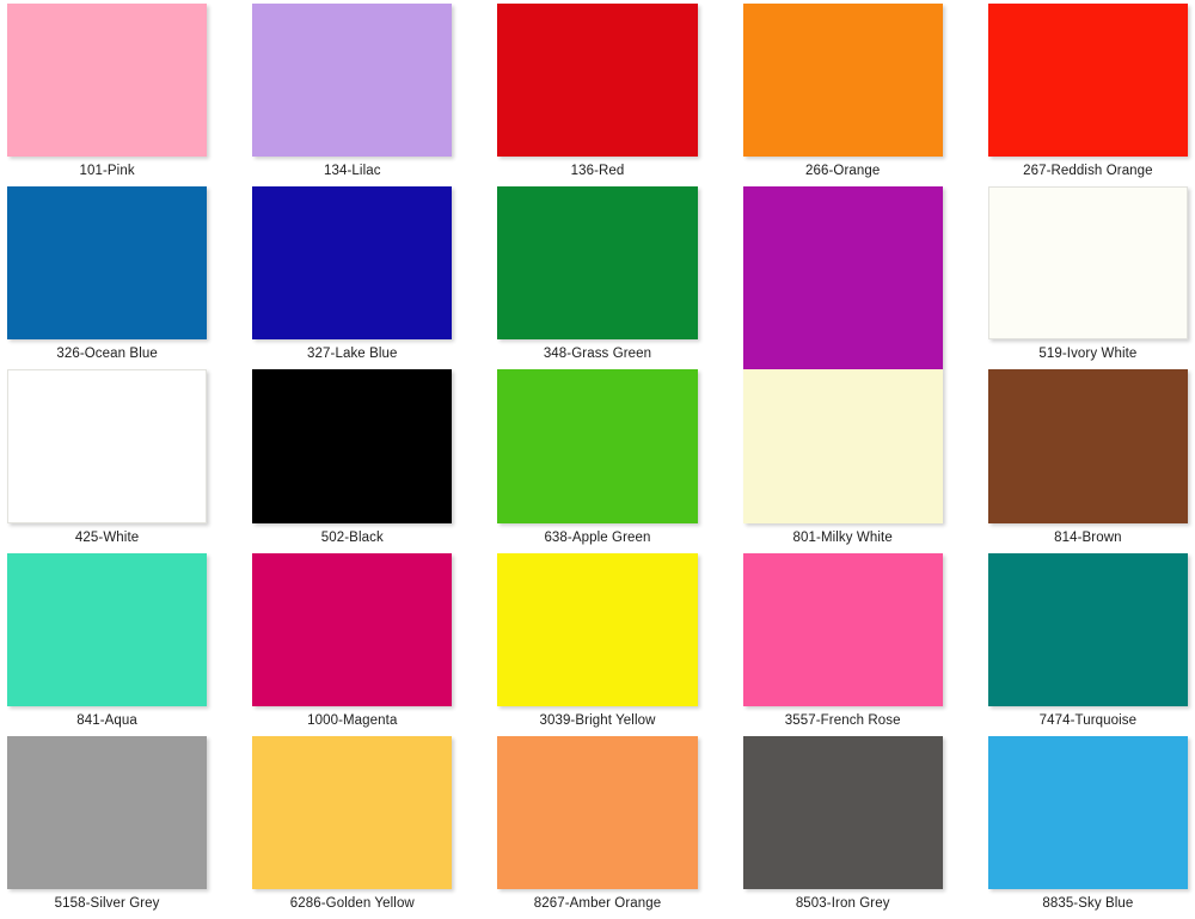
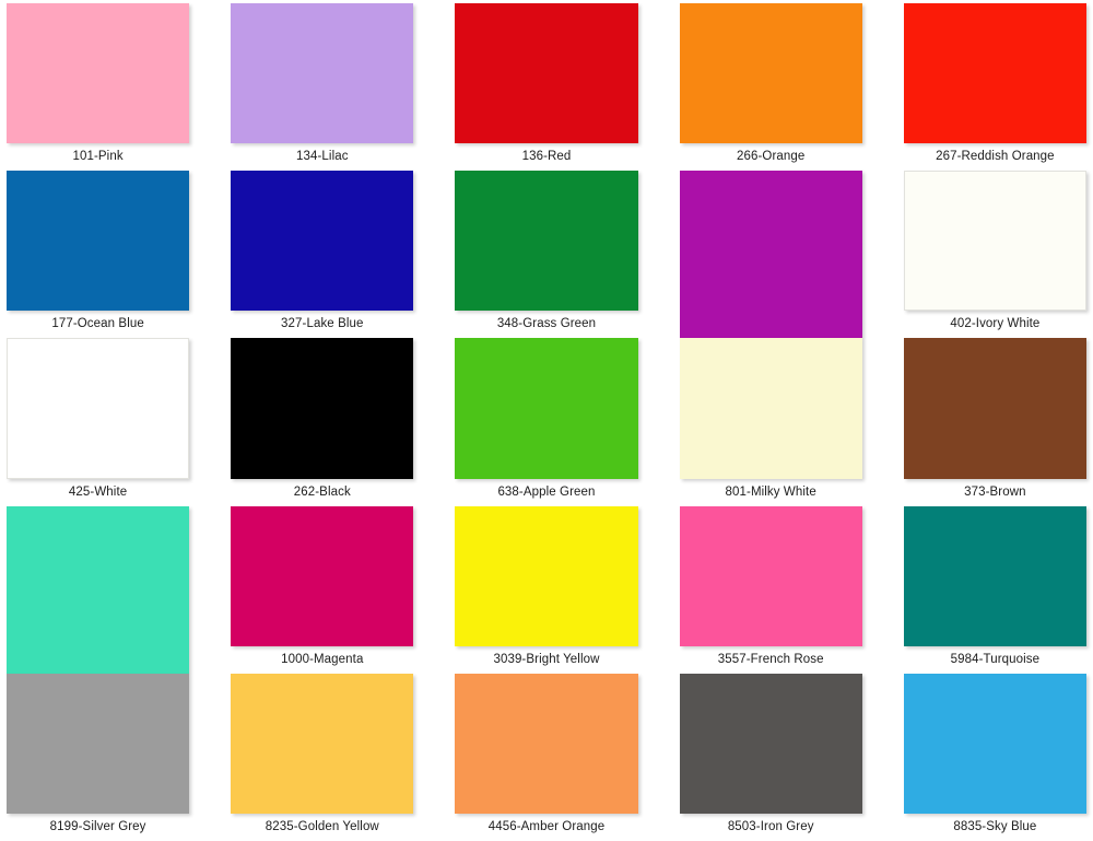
  101-Pink
  134-Lilac
  136-Red
  266-Orange
  267-Reddish Orange
- 326-Ocean Blue
+ 177-Ocean Blue
  327-Lake Blue
  348-Grass Green
- 519-Ivory White
+ 402-Ivory White
  425-White
- 502-Black
+ 262-Black
  638-Apple Green
  801-Milky White
- 814-Brown
+ 373-Brown
- 841-Aqua
  1000-Magenta
  3039-Bright Yellow
  3557-French Rose
- 7474-Turquoise
+ 5984-Turquoise
- 5158-Silver Grey
+ 8199-Silver Grey
- 6286-Golden Yellow
+ 8235-Golden Yellow
- 8267-Amber Orange
+ 4456-Amber Orange
  8503-Iron Grey
  8835-Sky Blue
